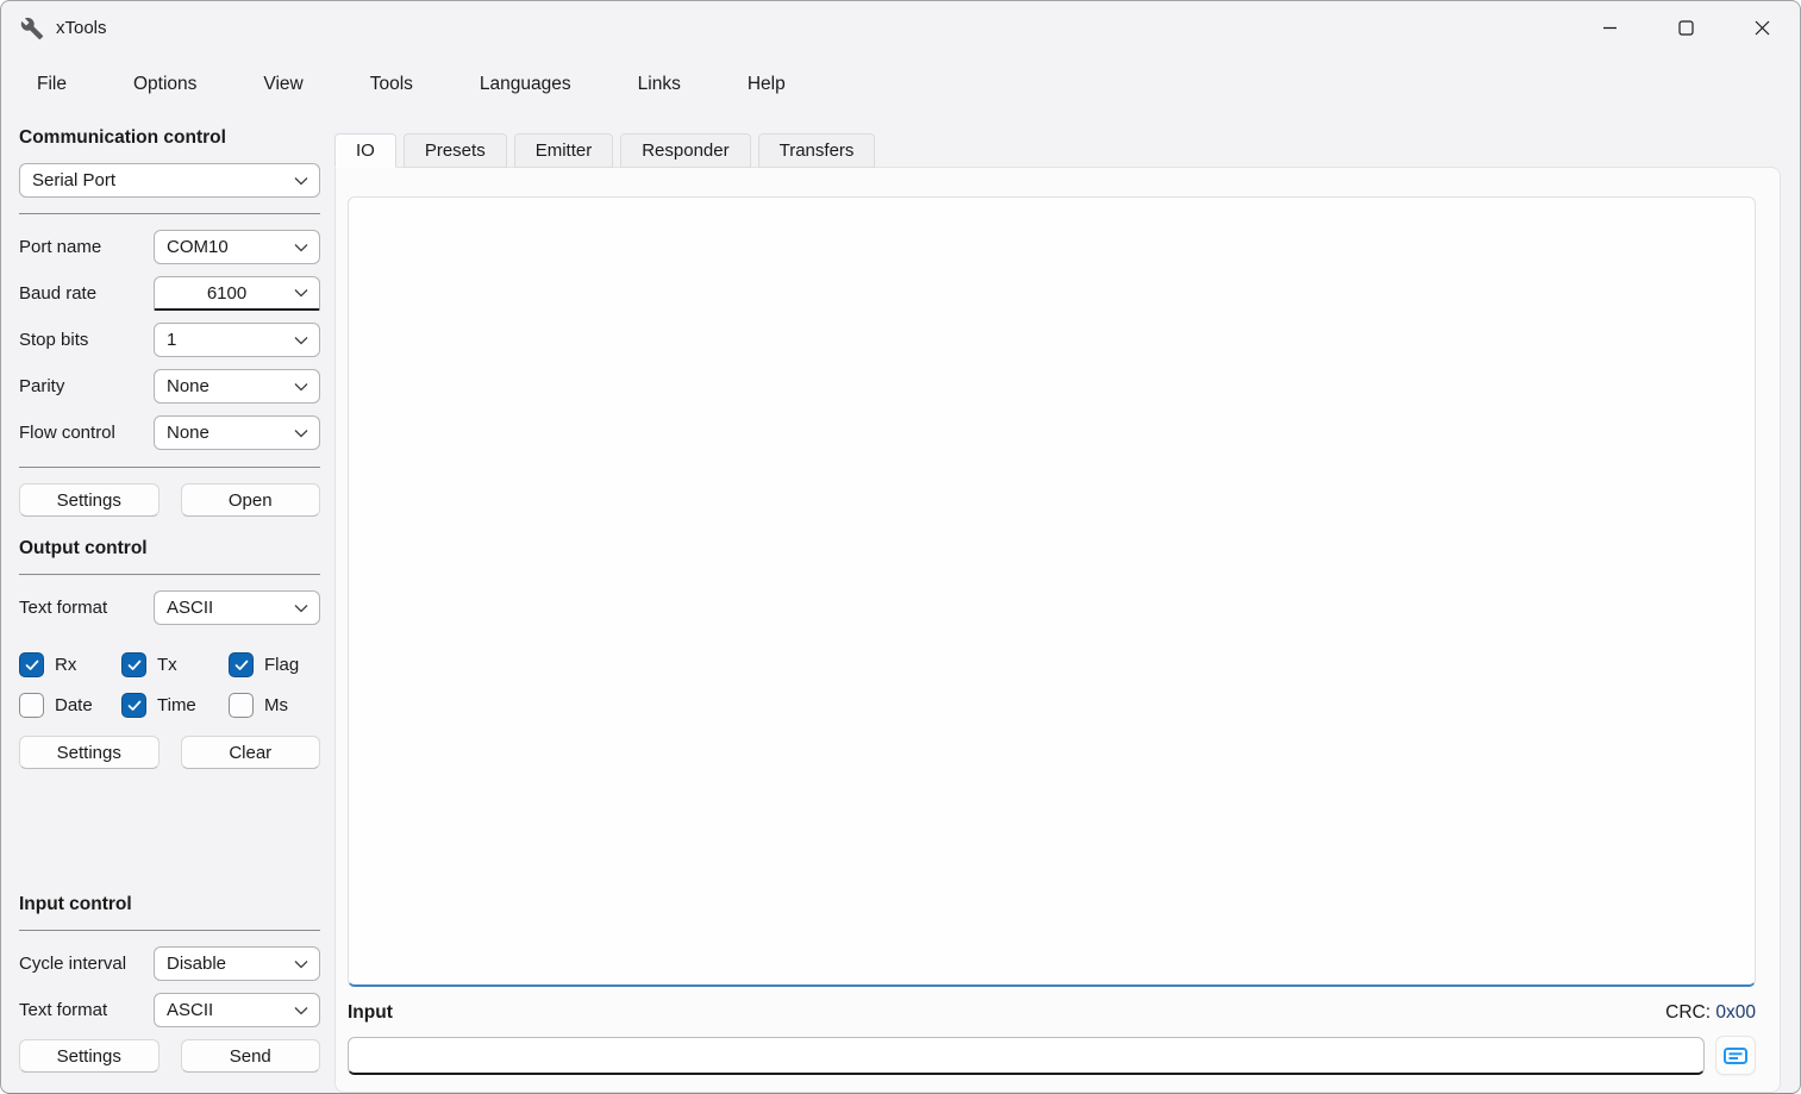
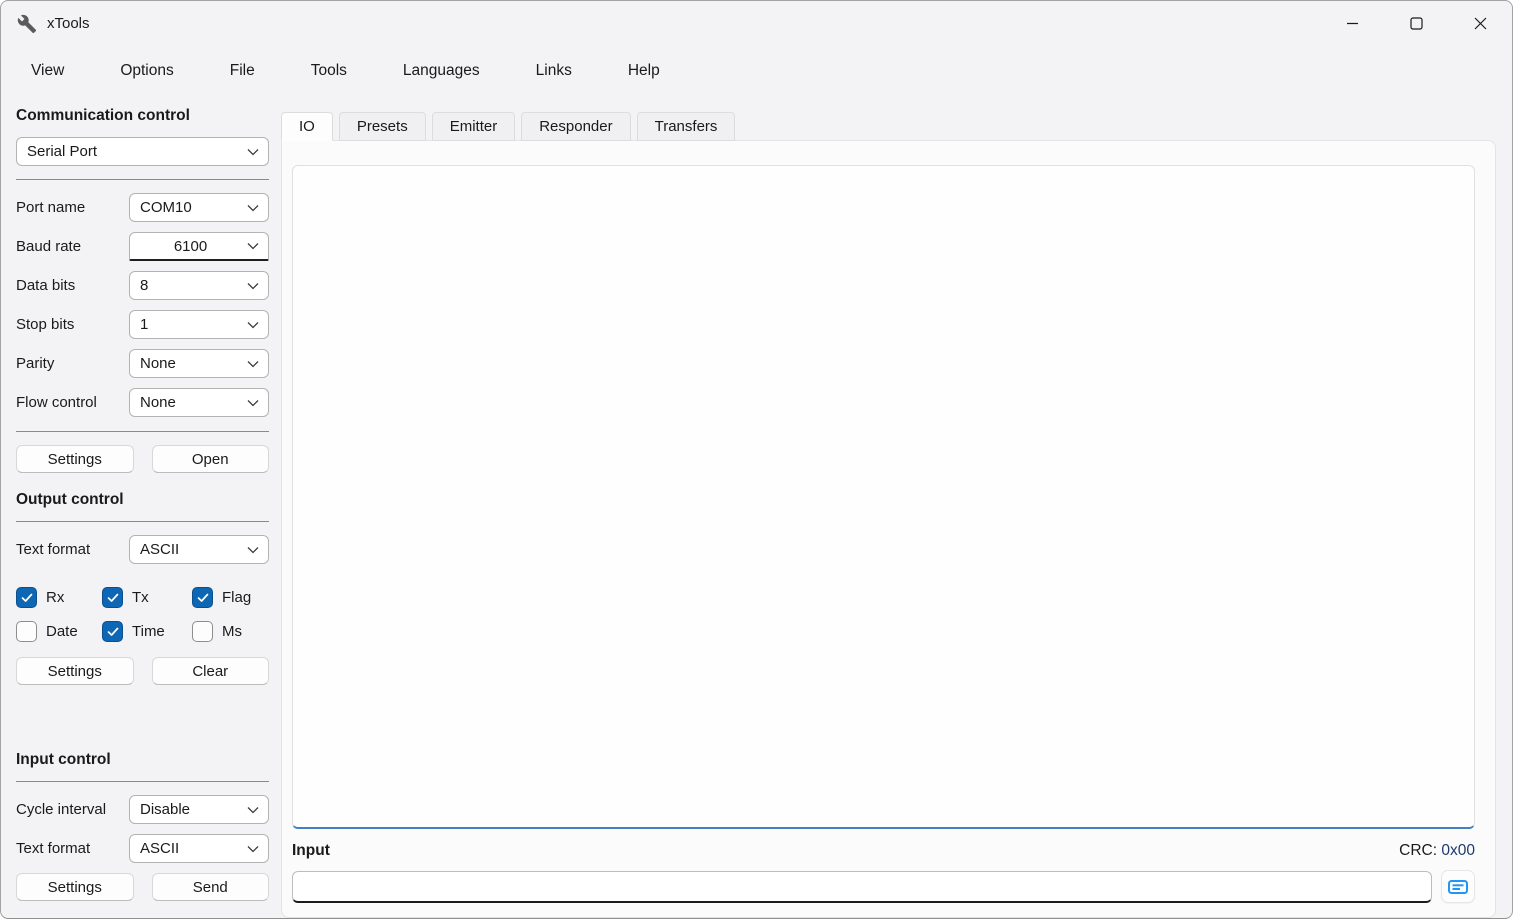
  xTools
- File
+ View
  Options
- View
+ File
  Tools
  Languages
  Links
  Help
  Communication control
  Serial Port
  Port name
  COM10
  Baud rate
  6100
+ Data bits
+ 8
  Stop bits
  1
  Parity
  None
  Flow control
  None
  Settings
  Open
  Output control
  Text format
  ASCII
  Rx
  Tx
  Flag
  Date
  Time
  Ms
  Settings
  Clear
  Input control
  Cycle interval
  Disable
  Text format
  ASCII
  Settings
  Send
  IO
  Presets
  Emitter
  Responder
  Transfers
  Input
  CRC: 0x00
